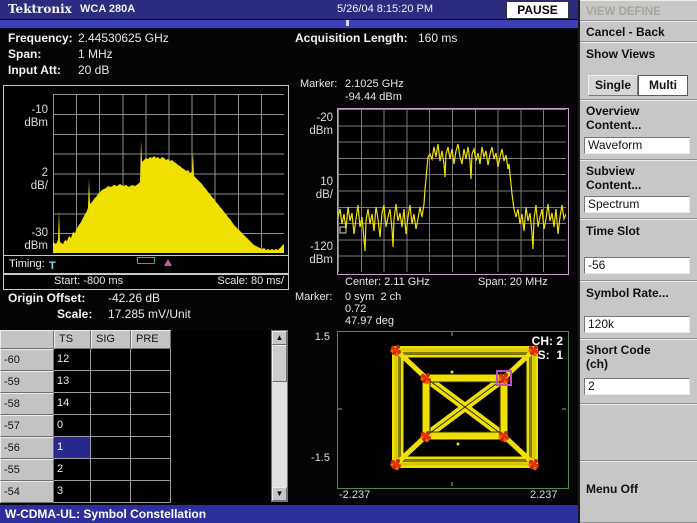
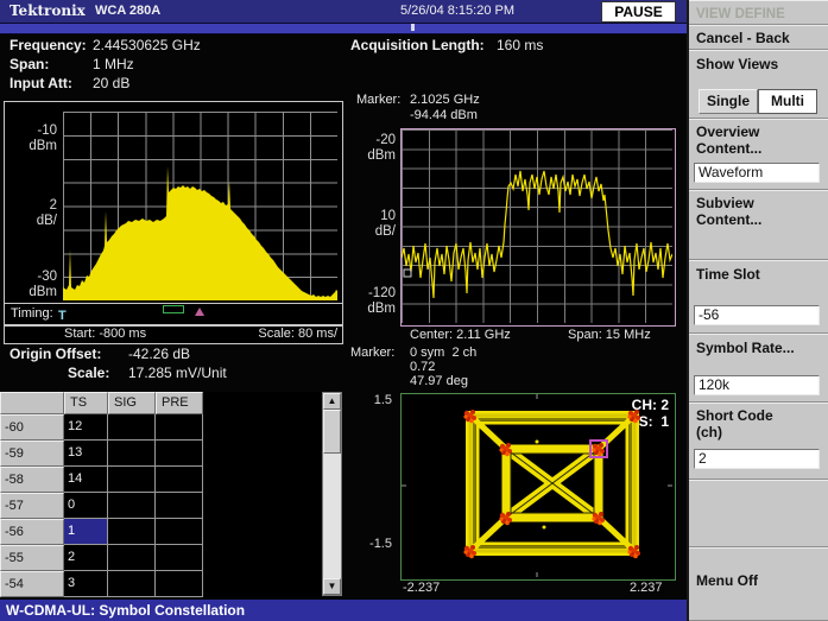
  Tektronix
  WCA 280A
  5/26/04 8:15:20 PM
  PAUSE
  Frequency:
  2.44530625 GHz
  Span:
  1 MHz
  Input Att:
  20 dB
  Acquisition Length:
  160 ms
  -10
  dBm
  2
  dB/
  -30
  dBm
  Timing:
  T
  Start: -800 ms
  Scale: 80 ms/
  Marker:
  2.1025 GHz
  -94.44 dBm
  -20
  dBm
  10
  dB/
  -120
  dBm
  Center: 2.11 GHz
- Span: 20 MHz
+ Span: 15 MHz
  Origin Offset:
  -42.26 dB
  Scale:
  17.285 mV/Unit
  TS
  SIG
  PRE
  -60
  12
  -59
  13
  -58
  14
  -57
  0
  -56
  1
  -55
  2
  -54
  3
  ▲
  ▼
  Marker:
  0 sym 2 ch
  0.72
  47.97 deg
  1.5
  -1.5
  CH: 2
  S: 1
  -2.237
  2.237
  W-CDMA-UL: Symbol Constellation
  VIEW DEFINE
  Cancel - Back
  Show Views
  Single
  Multi
  Overview
  Content...
  Waveform
  Subview
  Content...
- Spectrum
  Time Slot
  -56
  Symbol Rate...
  120k
  Short Code
  (ch)
  2
  Menu Off
